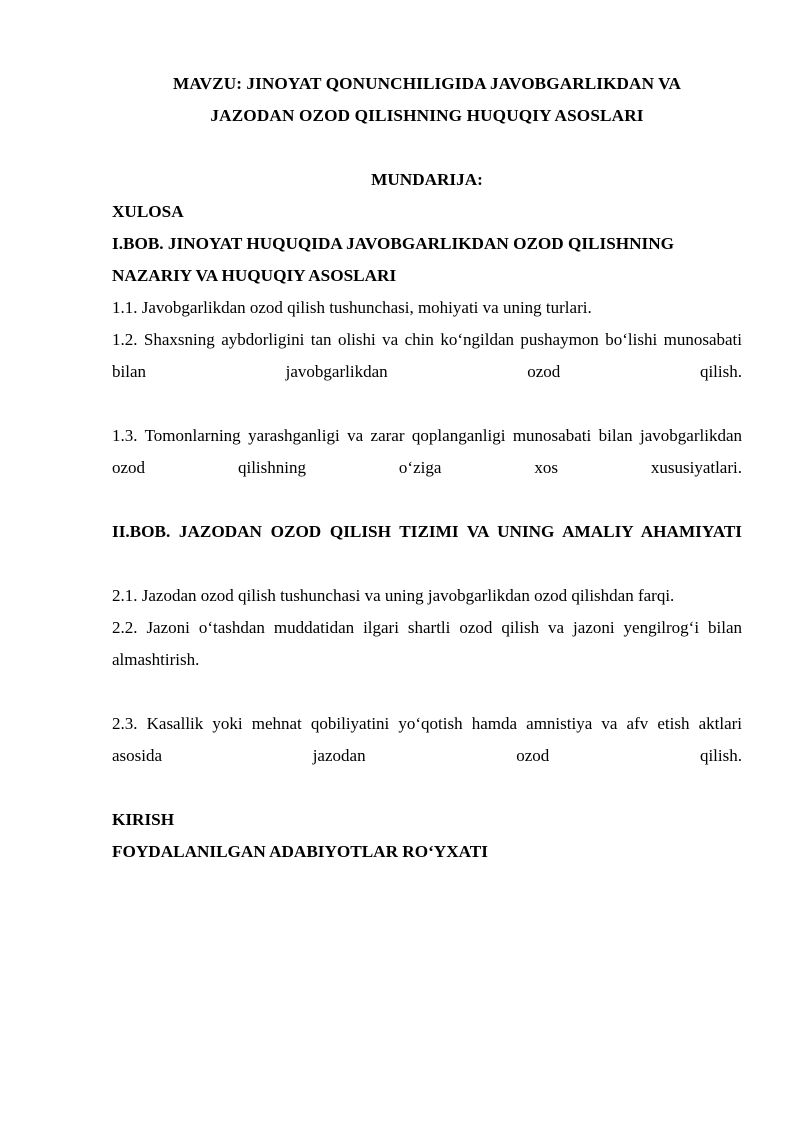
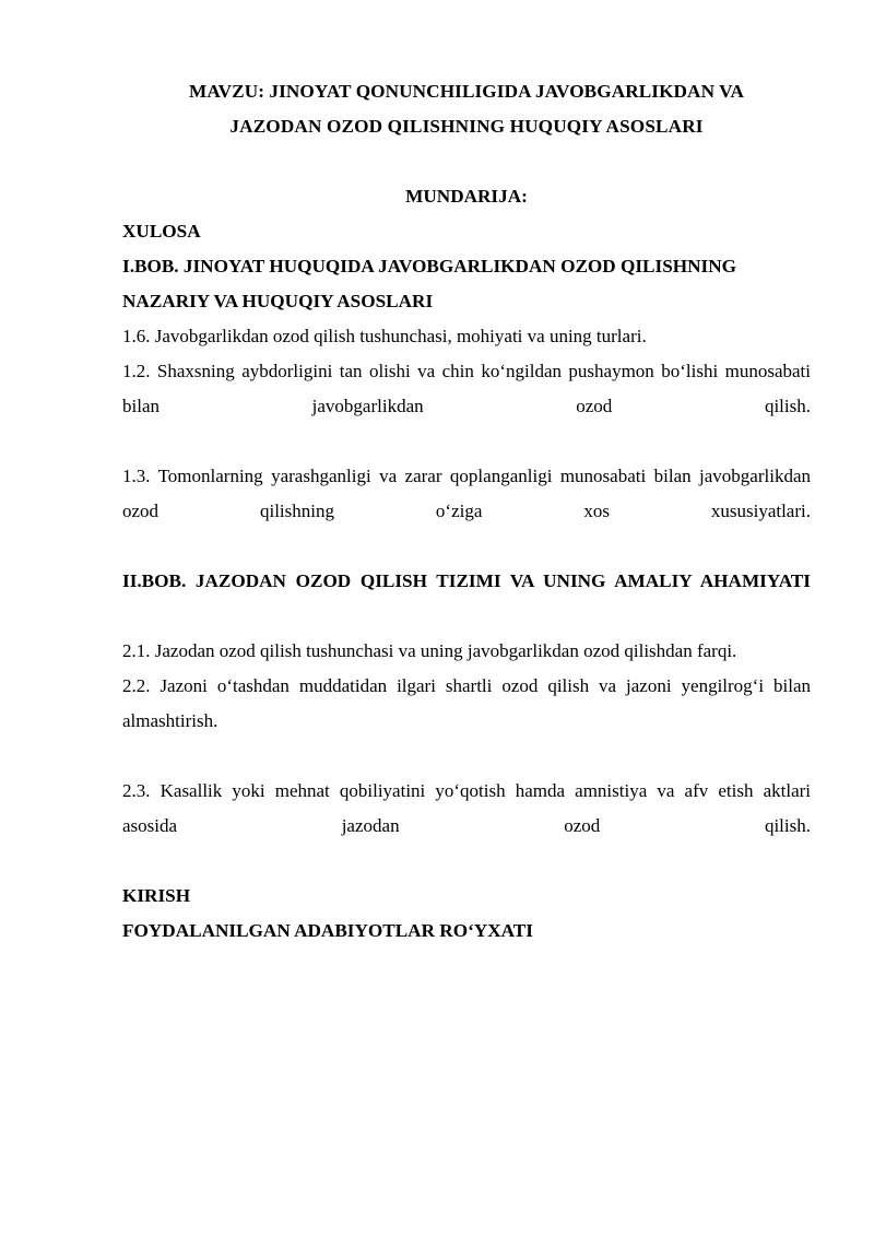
  MAVZU: JINOYAT QONUNCHILIGIDA JAVOBGARLIKDAN VA
  JAZODAN OZOD QILISHNING HUQUQIY ASOSLARI
  MUNDARIJA:
  XULOSA
  I.BOB. JINOYAT HUQUQIDA JAVOBGARLIKDAN OZOD QILISHNING NAZARIY VA HUQUQIY ASOSLARI
- 1.1. Javobgarlikdan ozod qilish tushunchasi, mohiyati va uning turlari.
+ 1.6. Javobgarlikdan ozod qilish tushunchasi, mohiyati va uning turlari.
  1.2. Shaxsning aybdorligini tan olishi va chin koʻngildan pushaymon boʻlishi munosabati bilan javobgarlikdan ozod qilish.
  1.3. Tomonlarning yarashganligi va zarar qoplanganligi munosabati bilan javobgarlikdan ozod qilishning oʻziga xos xususiyatlari.
  II.BOB. JAZODAN OZOD QILISH TIZIMI VA UNING AMALIY AHAMIYATI
  2.1. Jazodan ozod qilish tushunchasi va uning javobgarlikdan ozod qilishdan farqi.
  2.2. Jazoni oʻtashdan muddatidan ilgari shartli ozod qilish va jazoni yengilrogʻi bilan almashtirish.
  2.3. Kasallik yoki mehnat qobiliyatini yoʻqotish hamda amnistiya va afv etish aktlari asosida jazodan ozod qilish.
  KIRISH
  FOYDALANILGAN ADABIYOTLAR ROʻYXATI
